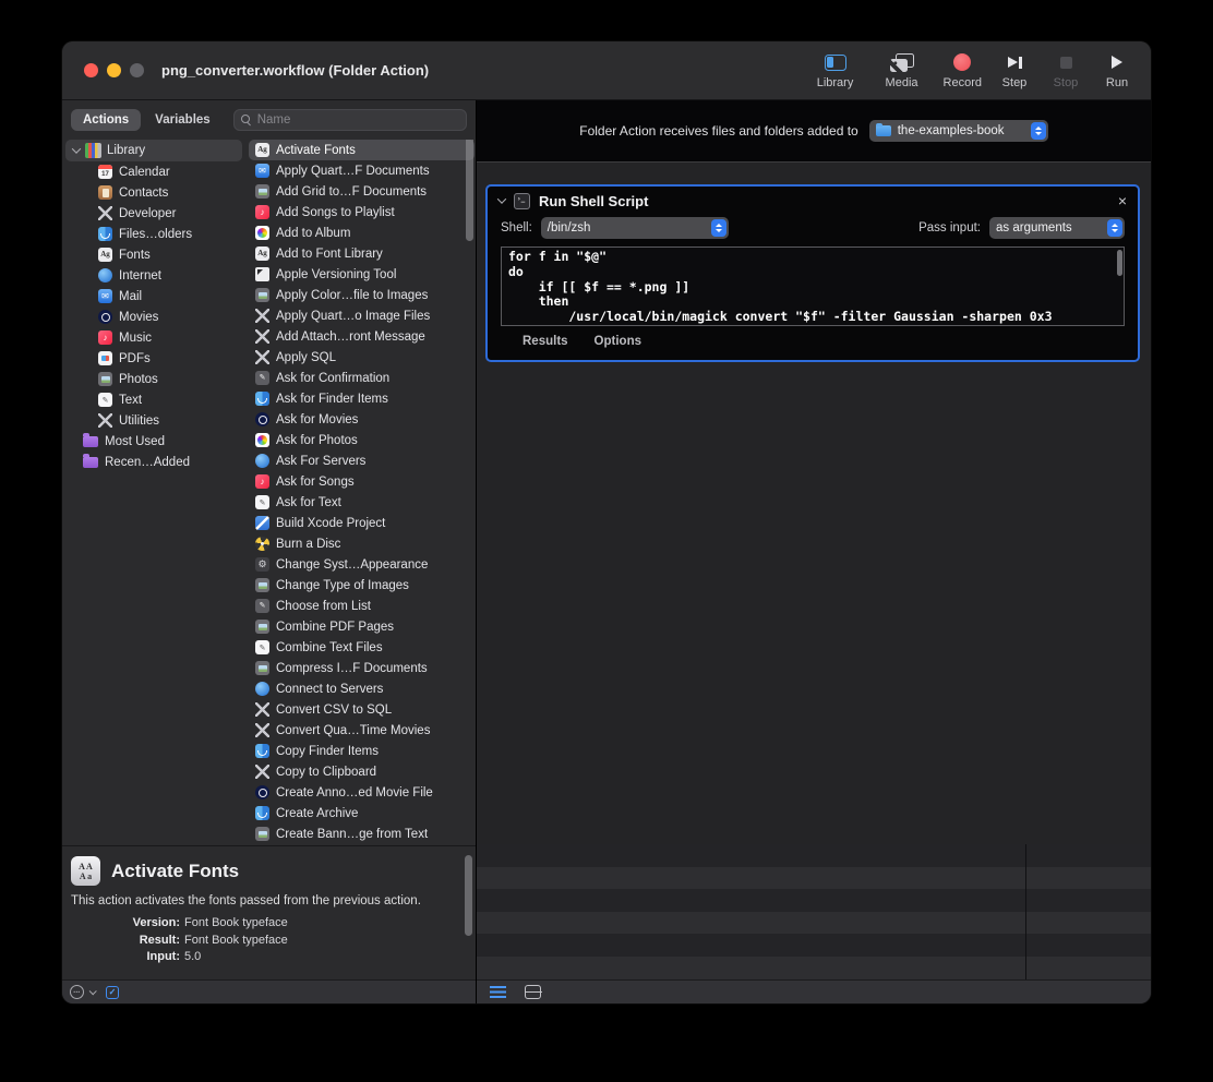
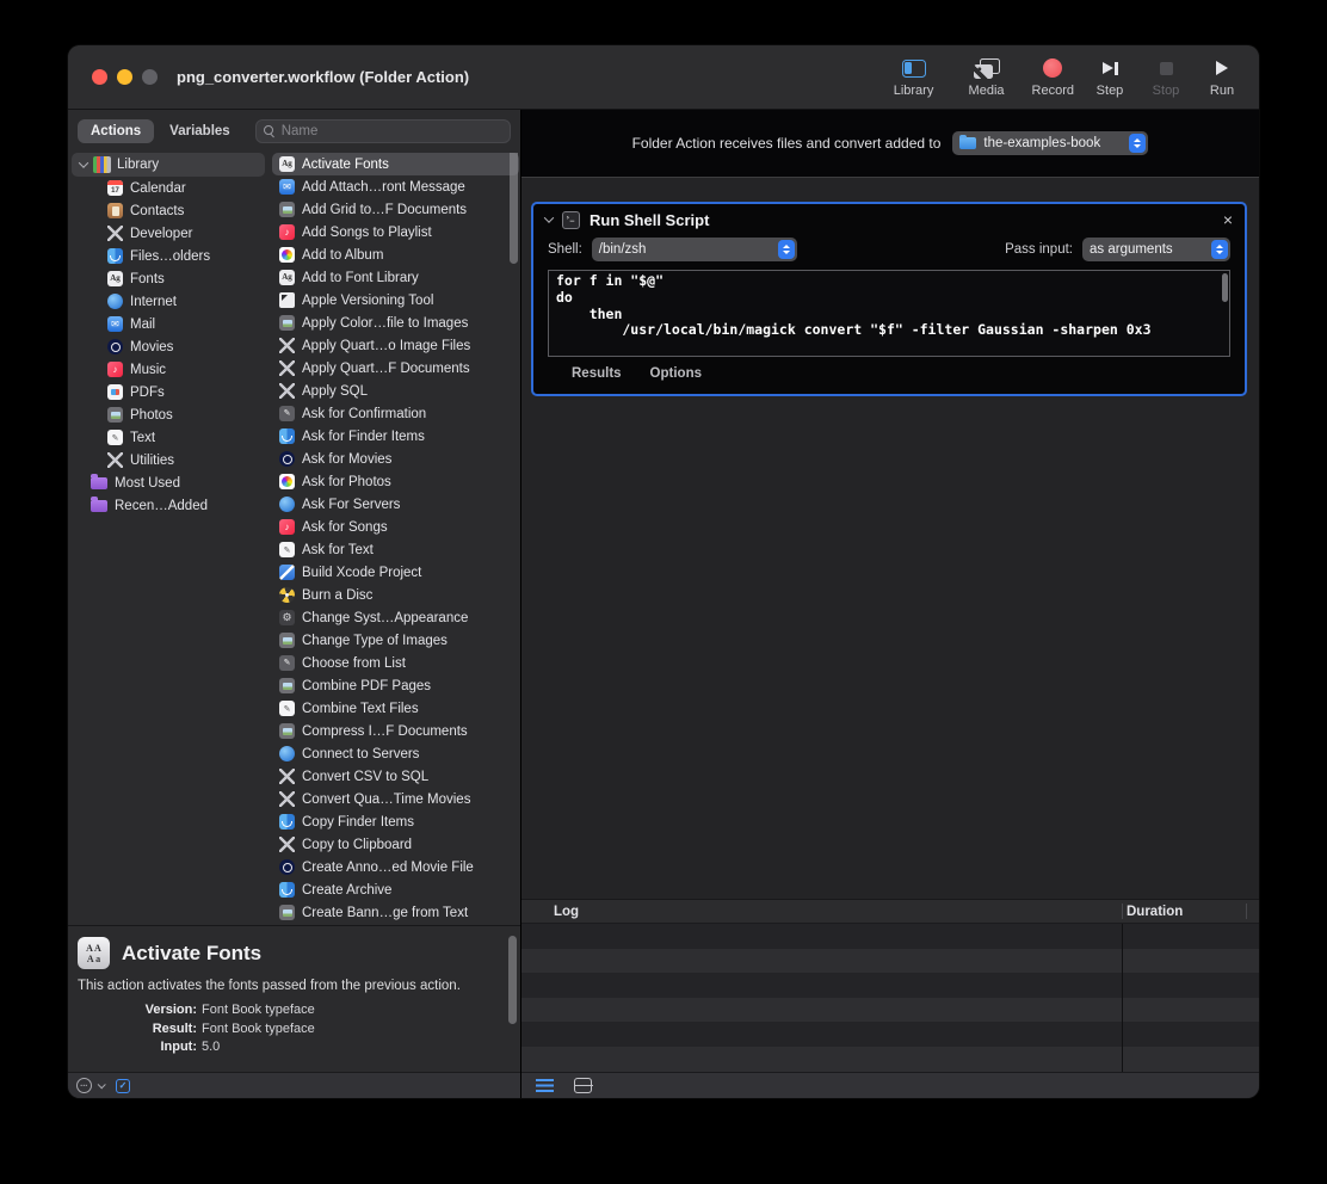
  png_converter.workflow (Folder Action)
  Library
  Media
  Record
  Step
  Stop
  Run
  Actions
  Variables
  Name
  Library
  Calendar
  Contacts
  Developer
  Files…olders
  Fonts
  Internet
  Mail
  Movies
  Music
  PDFs
  Photos
  Text
  Utilities
  Most Used
  Recen…Added
  Activate Fonts
- Apply Quart…F Documents
+ Add Attach…ront Message
  Add Grid to…F Documents
  Add Songs to Playlist
  Add to Album
  Add to Font Library
  Apple Versioning Tool
  Apply Color…file to Images
  Apply Quart…o Image Files
- Add Attach…ront Message
+ Apply Quart…F Documents
  Apply SQL
  Ask for Confirmation
  Ask for Finder Items
  Ask for Movies
  Ask for Photos
  Ask For Servers
  Ask for Songs
  Ask for Text
  Build Xcode Project
  Burn a Disc
  Change Syst…Appearance
  Change Type of Images
  Choose from List
  Combine PDF Pages
  Combine Text Files
  Compress I…F Documents
  Connect to Servers
  Convert CSV to SQL
  Convert Qua…Time Movies
  Copy Finder Items
  Copy to Clipboard
  Create Anno…ed Movie File
  Create Archive
  Create Bann…ge from Text
  Activate Fonts
  This action activates the fonts passed from the previous action.
  Version:
  Font Book typeface
  Result:
  Font Book typeface
  Input:
  5.0
- Folder Action receives files and folders added to
+ Folder Action receives files and convert added to
  the-examples-book
  Run Shell Script
  ×
  Shell:
  /bin/zsh
  Pass input:
  as arguments
  for f in "$@"
  do
- if [[ $f == *.png ]]
  then
  /usr/local/bin/magick convert "$f" -filter Gaussian -sharpen 0x3
  Results
  Options
+ Log
+ Duration
